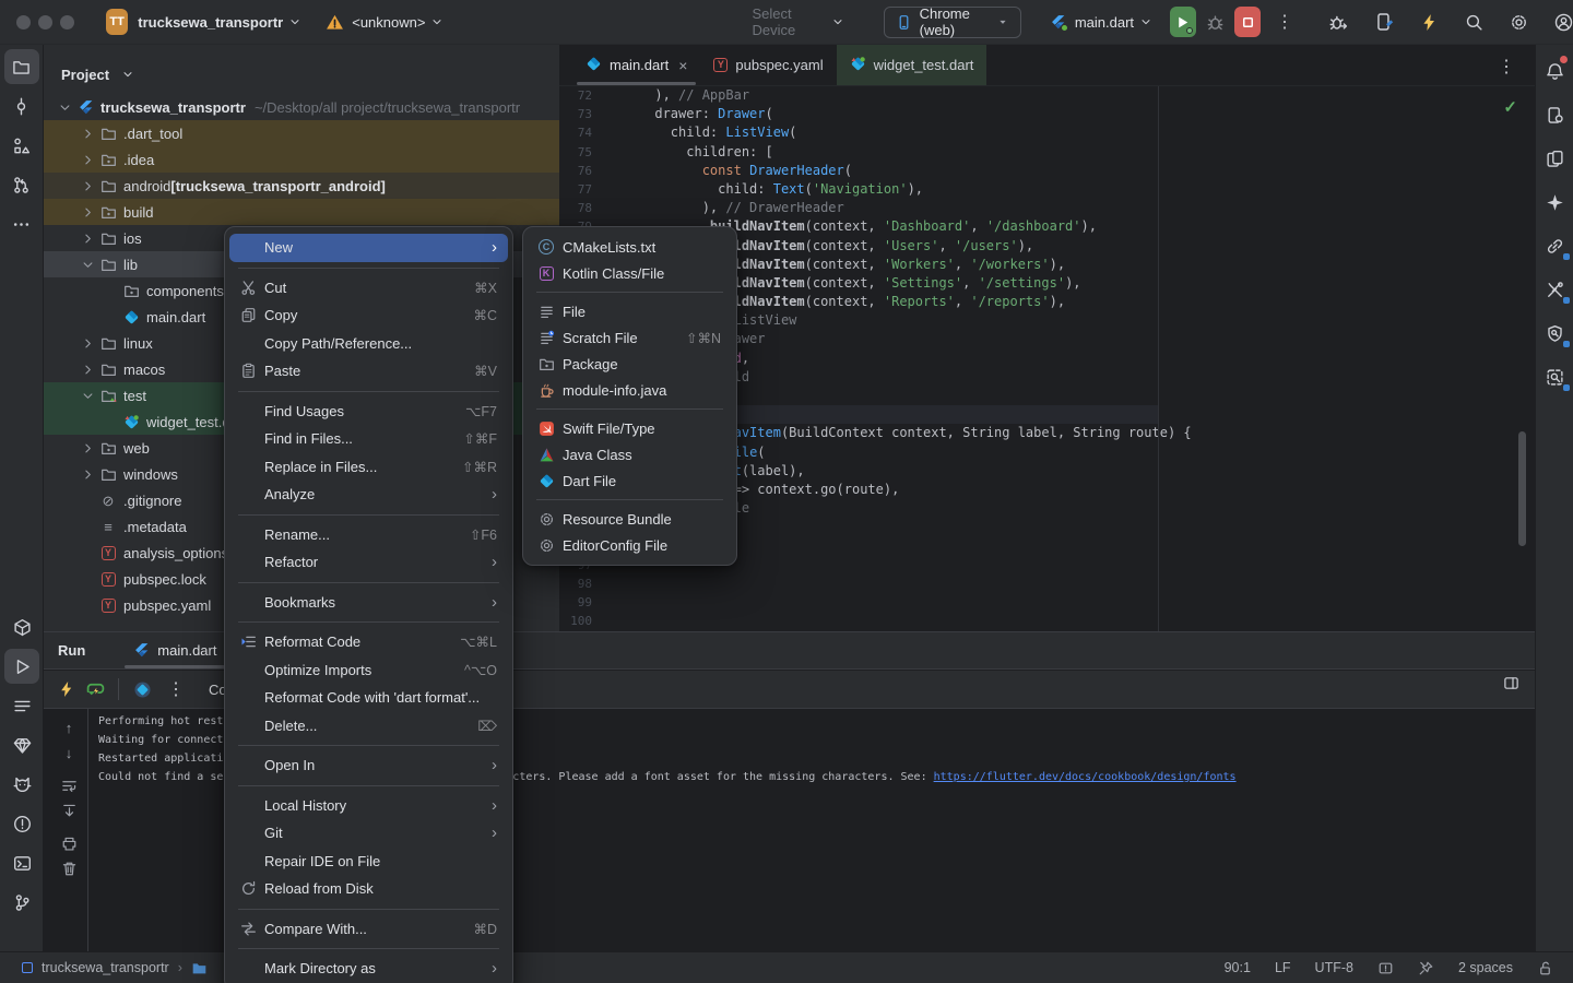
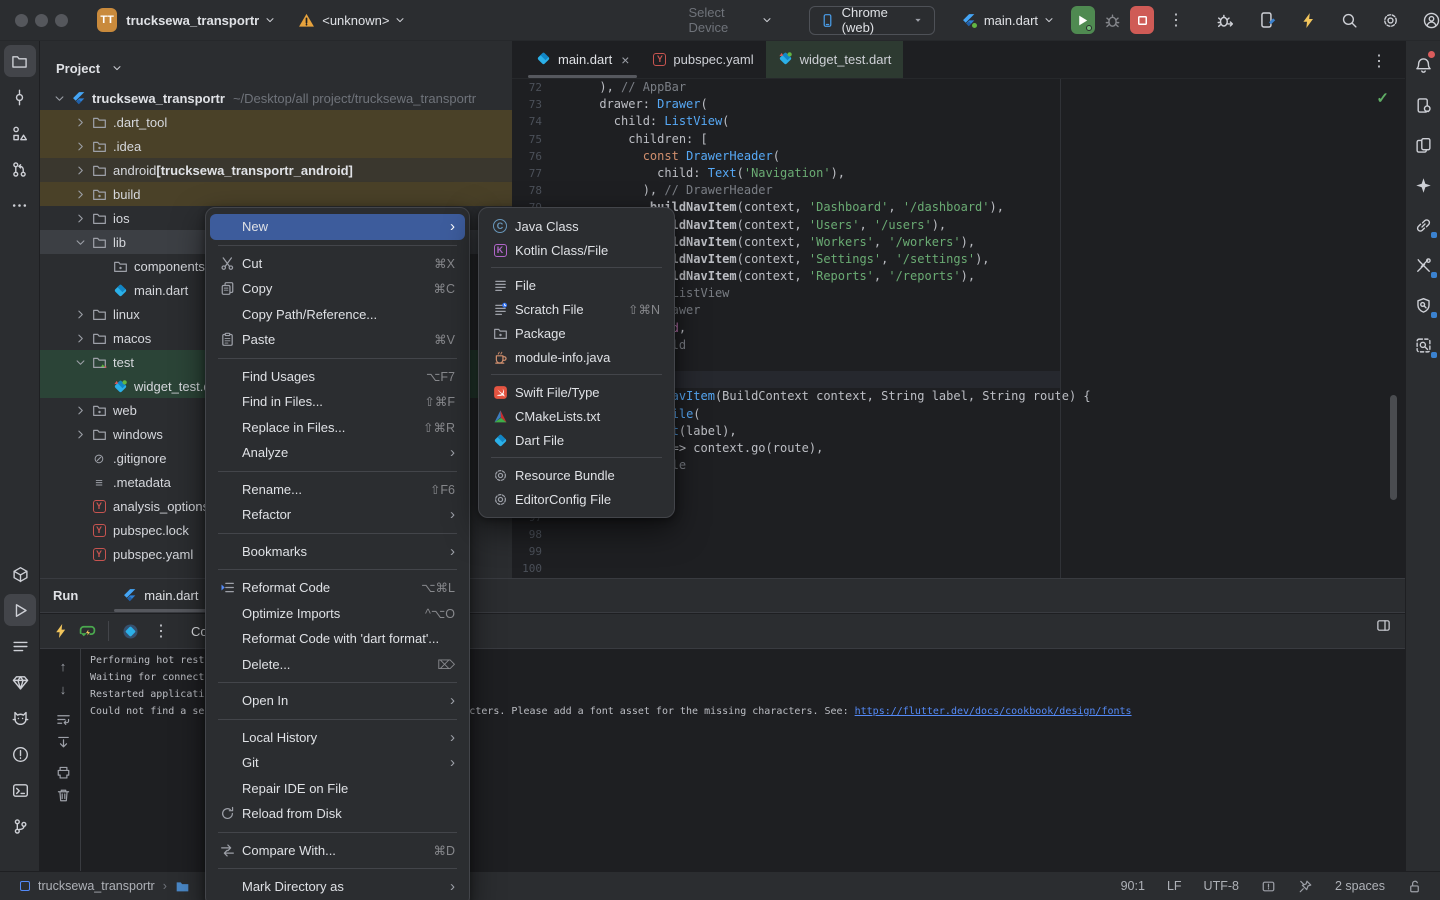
  TT
  trucksewa_transportr
  <unknown>
  Select Device
  Chrome (web)
  main.dart
  ⋮
  Project
  trucksewa_transportr
  ~/Desktop/all project/trucksewa_transportr
  .dart_tool
  .idea
  android
  [trucksewa_transportr_android]
  build
  ios
  lib
  components
  main.dart
  linux
  macos
  test
  widget_test.
  web
  windows
  ⊘
  .gitignore
  ≡
  .metadata
  Y
  analysis_option
  Y
  pubspec.lock
  Y
  pubspec.yaml
  main.dart
  ×
  Y
  pubspec.yaml
  widget_test.dart
  ⋮
  72 ), // AppBar
  73 drawer: Drawer(
  74 child: ListView(
  75 children: [
  76 const DrawerHeader(
  77 child: Text('Navigation'),
  78 ), // DrawerHeader
  ldNavItem(context, 'Dashboard', '/dashboard'),
  ldNavItem(context, 'Users', '/users'),
  ldNavItem(context, 'Workers', '/workers'),
  ldNavItem(context, 'Settings', '/settings'),
  ldNavItem(context, 'Reports', '/reports'),
  avItem(BuildContext context, String label, String route) {
  98
  99
  100
  ✓
  Run
  main.dart
  ⋮
  ↑
  ↓
  Performing hot rest
  Could not find a secters. Please add a font asset for the missing characters. See: https://flutter.dev/docs/cookbook/design/fonts
  trucksewa_transportr
  ›
  90:1
  LF
  UTF-8
  2 spaces
  New
  ›
  Cut
  ⌘X
  Copy
  ⌘C
  Copy Path/Reference...
  Paste
  ⌘V
  Find Usages
  ⌥F7
  Find in Files...
  ⇧⌘F
  Replace in Files...
  ⇧⌘R
  Analyze
  ›
  Rename...
  ⇧F6
  Refactor
  ›
  Bookmarks
  ›
  Reformat Code
  ⌥⌘L
  Optimize Imports
  ^⌥O
  Reformat Code with 'dart format'...
  Delete...
  ⌦
  Open In
  ›
  Local History
  ›
  Git
  ›
  Repair IDE on File
  Reload from Disk
  Compare With...
  ⌘D
  Mark Directory as
  ›
  C
- CMakeLists.txt
+ Java Class
  K
  Kotlin Class/File
  File
  Scratch File
  ⇧⌘N
  Package
  module-info.java
  Swift File/Type
- Java Class
+ CMakeLists.txt
  Dart File
  Resource Bundle
  EditorConfig File
